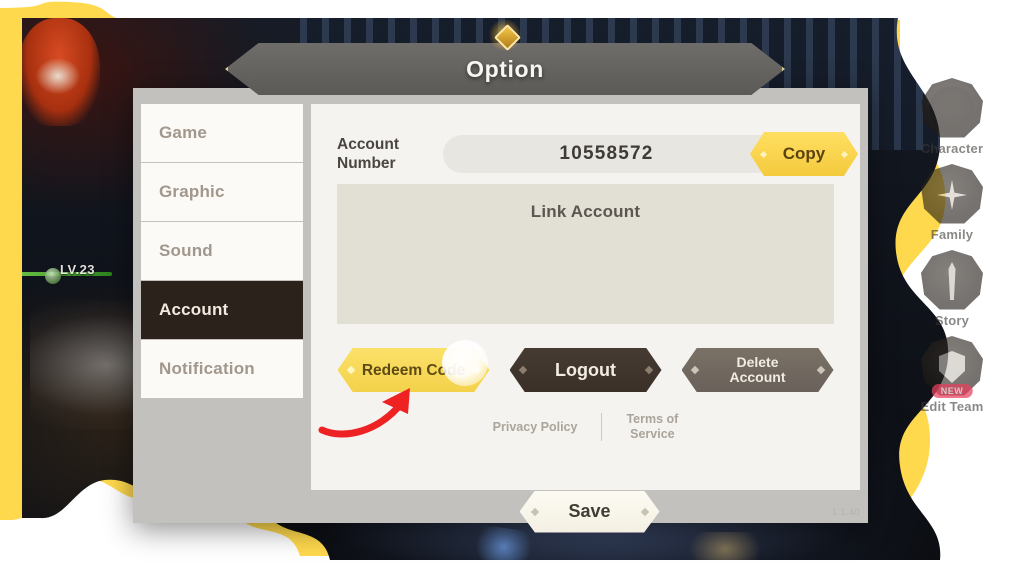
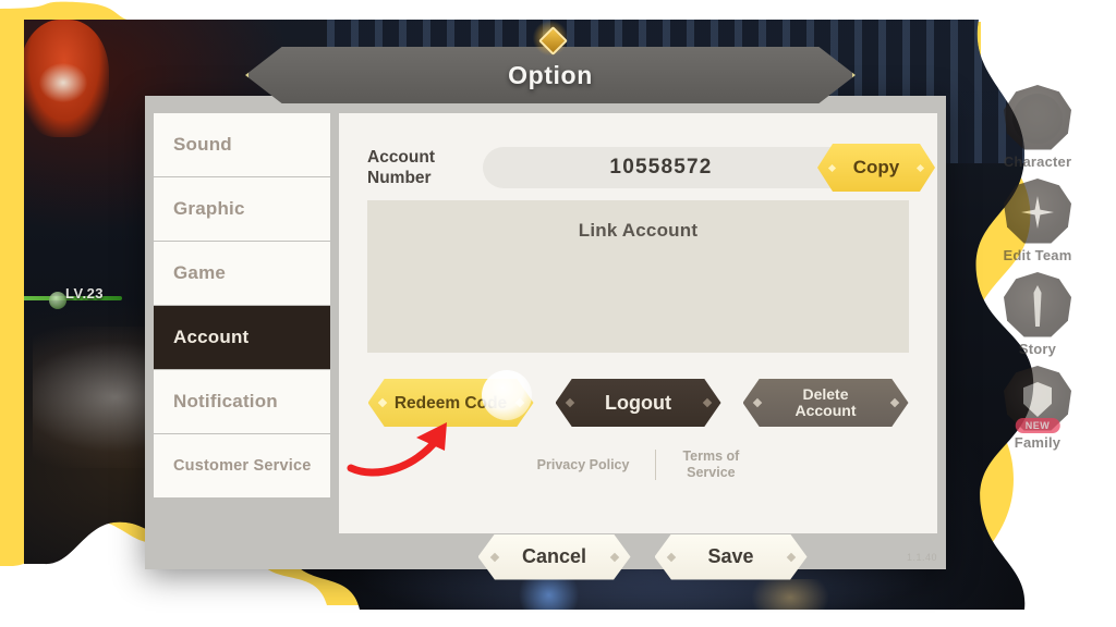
  LV.23
  Character
- Family
+ Edit Team
  Story
  NEW
- Edit Team
+ Family
- Game
+ Sound
  Graphic
- Sound
+ Game
  Account
  Notification
+ Customer Service
  Account
  Number
  10558572
  Copy
  Link Account
  Redeem C
  Logout
  Delete
  Account
  Privacy Policy
  Terms of
  Service
+ Cancel
  Save
  Option
